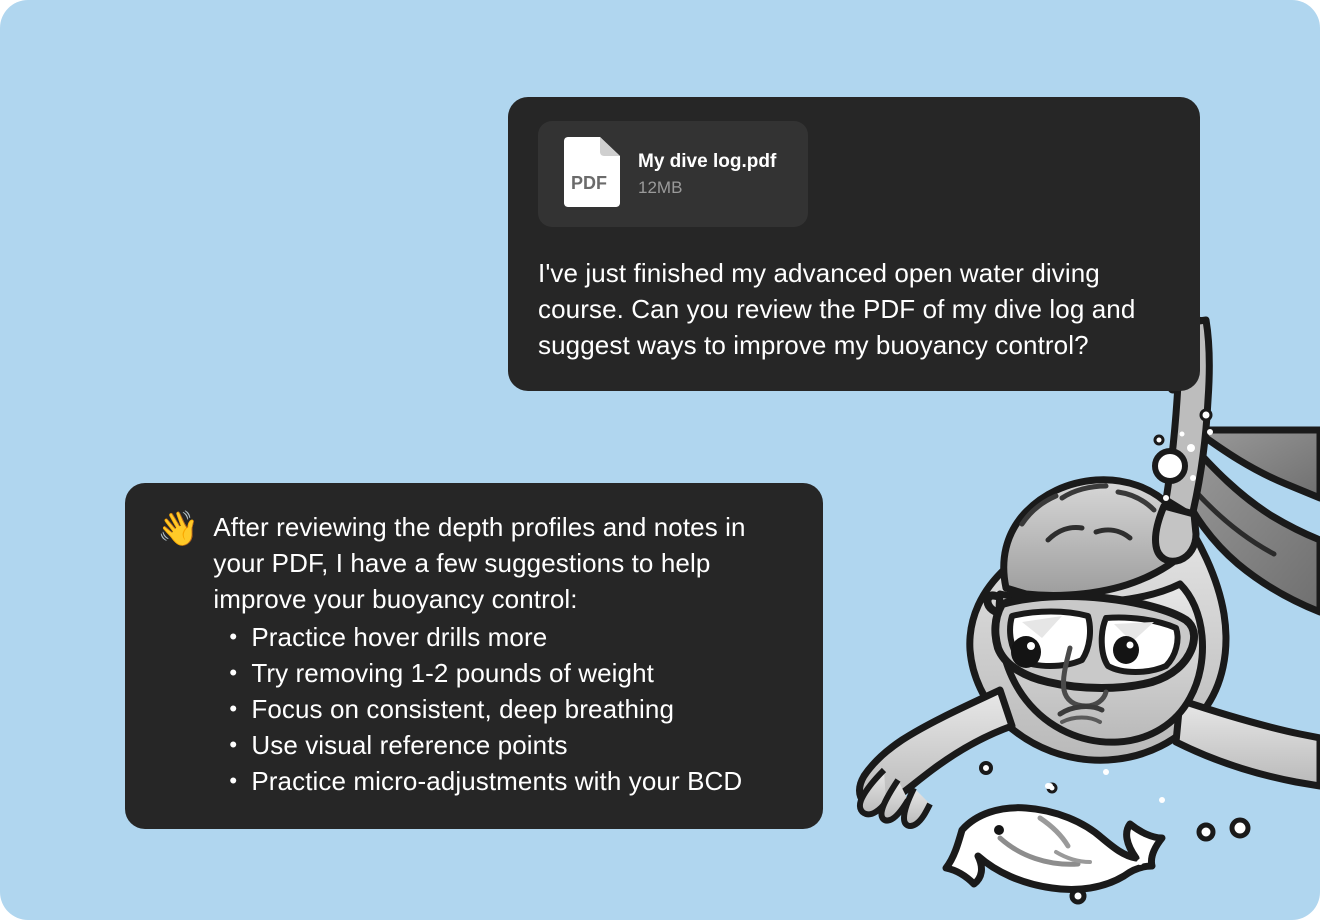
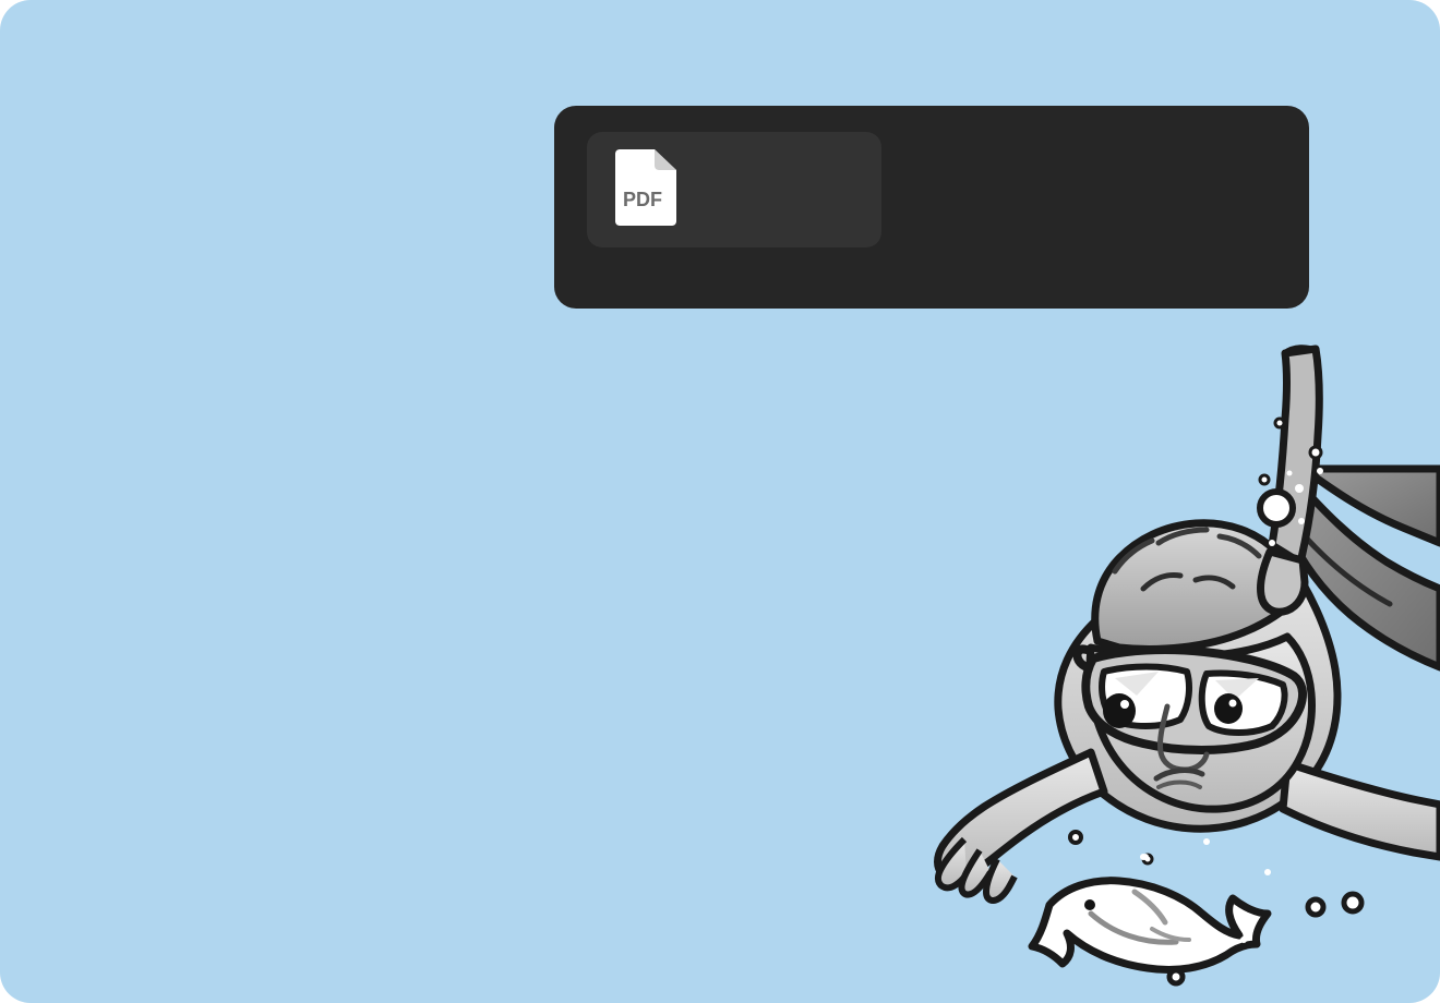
  PDF
- My dive log.pdf
- 12MB
- I've just finished my advanced open water diving course. Can you review the PDF of my dive log and suggest ways to improve my buoyancy control?
- 👋
- After reviewing the depth profiles and notes in your PDF, I have a few suggestions to help improve your buoyancy control:
- Practice hover drills more
- Try removing 1-2 pounds of weight
- Focus on consistent, deep breathing
- Use visual reference points
- Practice micro-adjustments with your BCD
